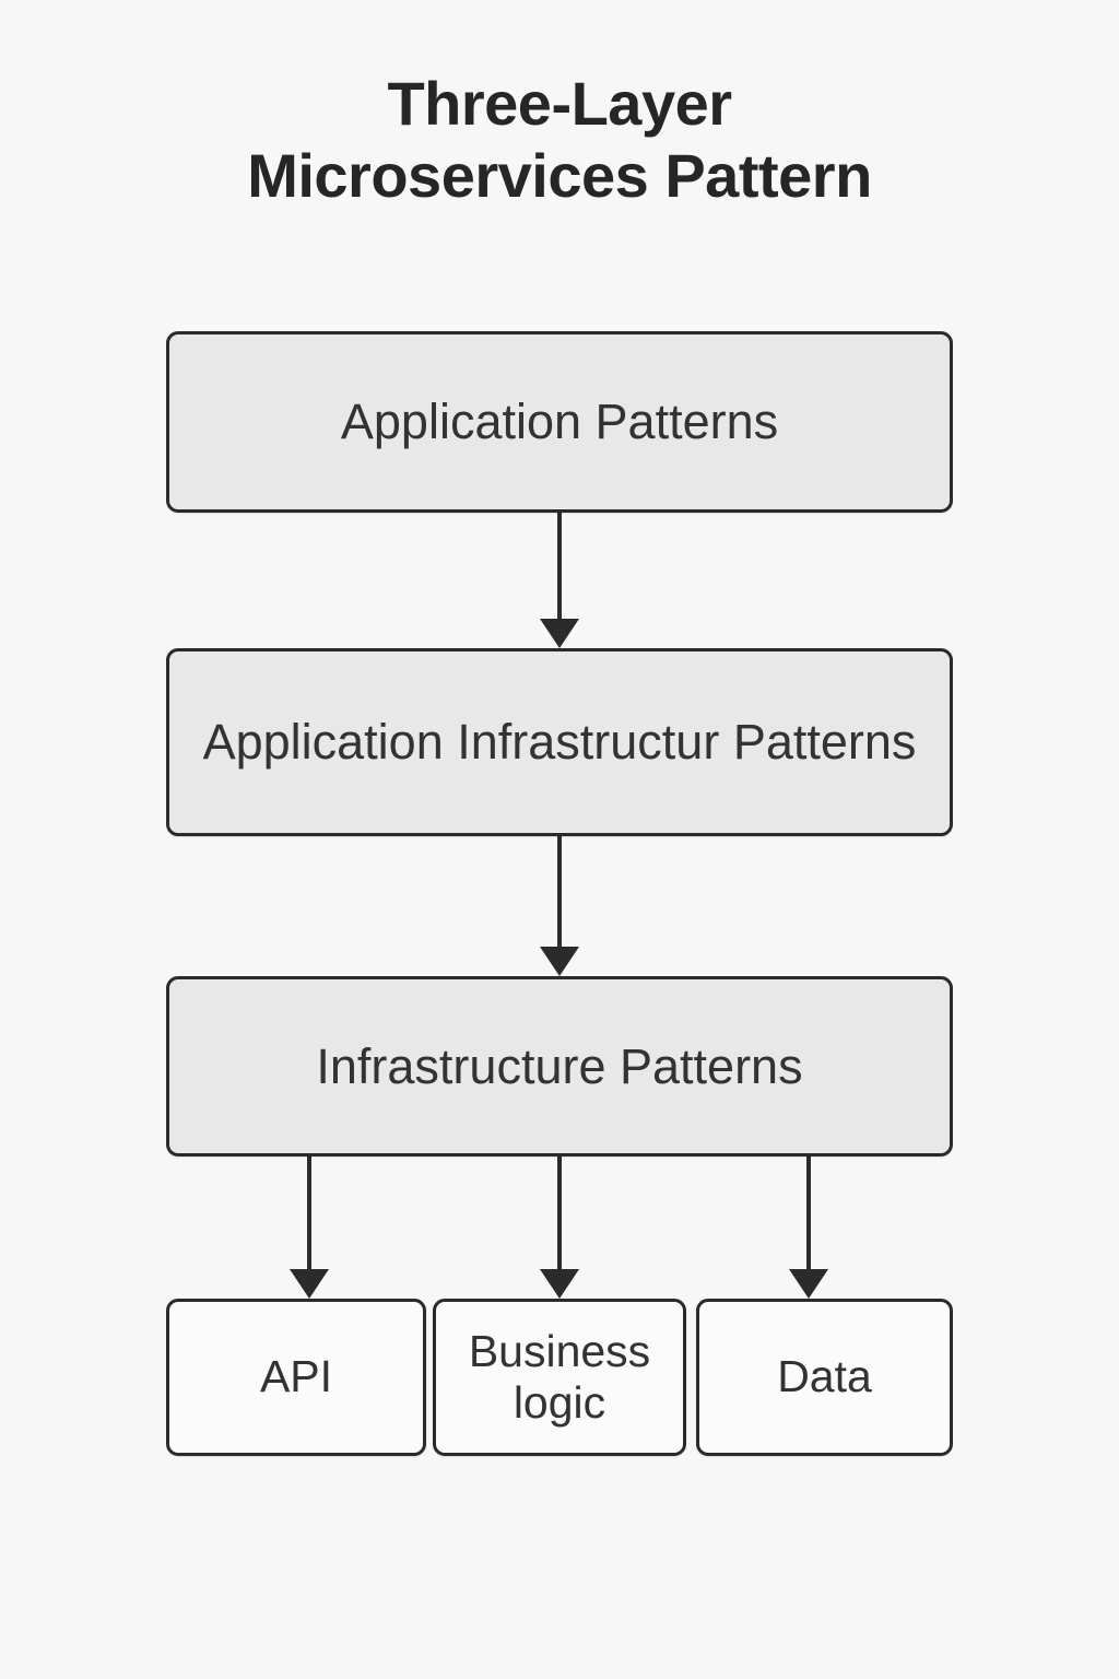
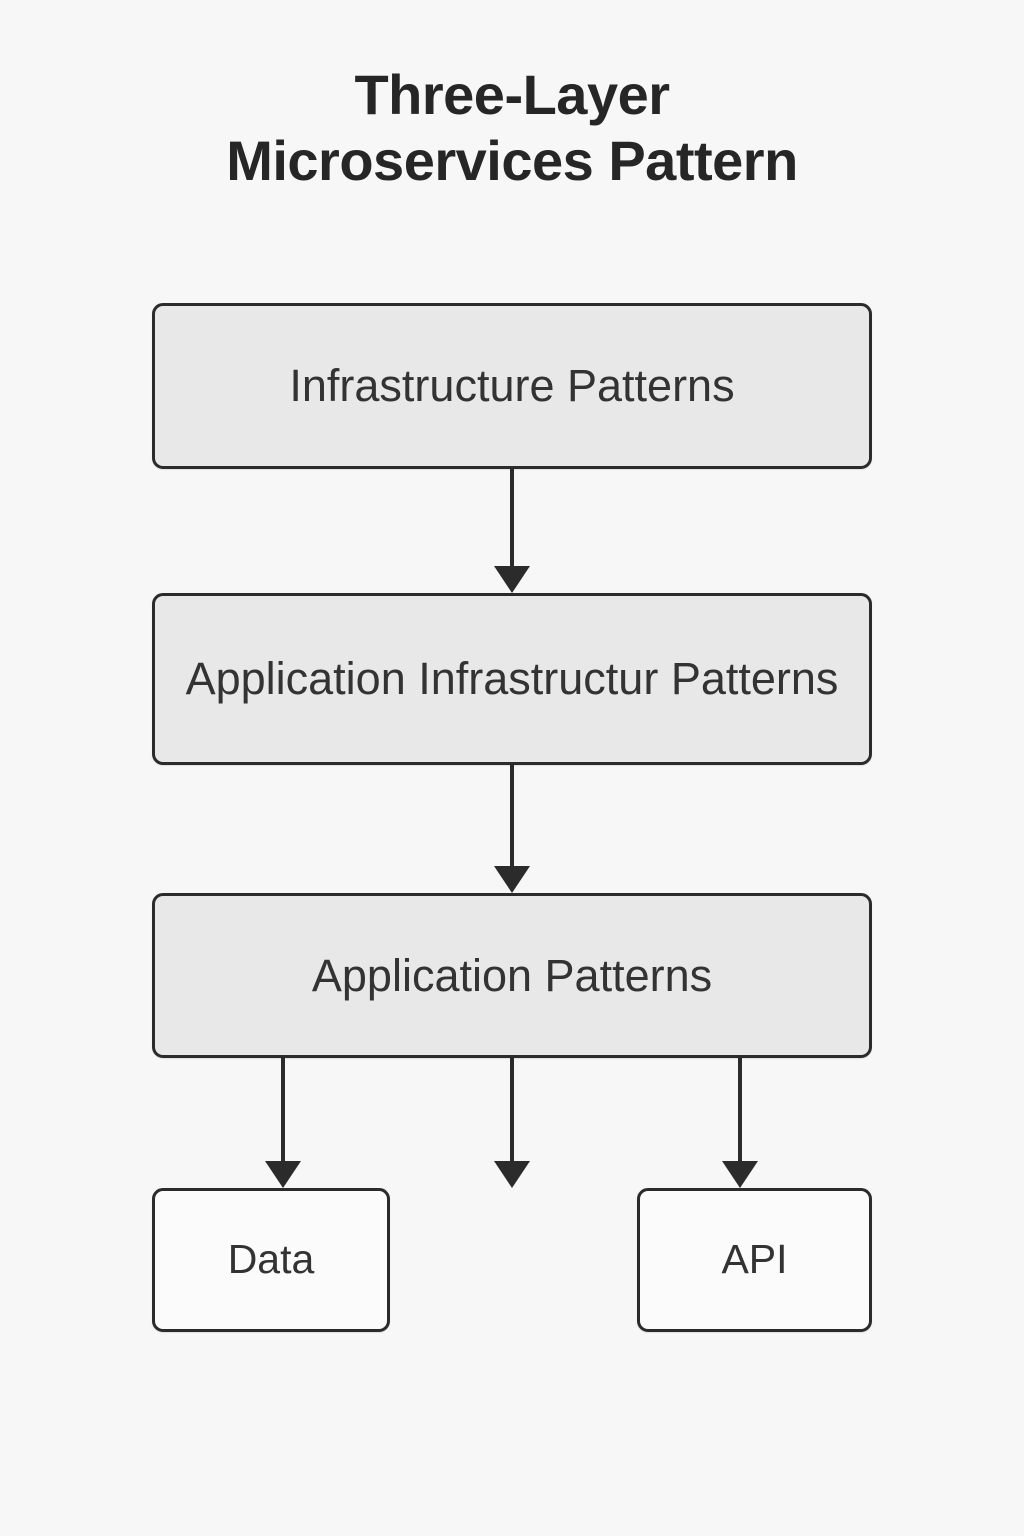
  Three-Layer
  Microservices Pattern
- Application Patterns
+ Infrastructure Patterns
  Application Infrastructur Patterns
- Infrastructure Patterns
+ Application Patterns
- API
+ Data
- Business
- logic
- Data
+ API
